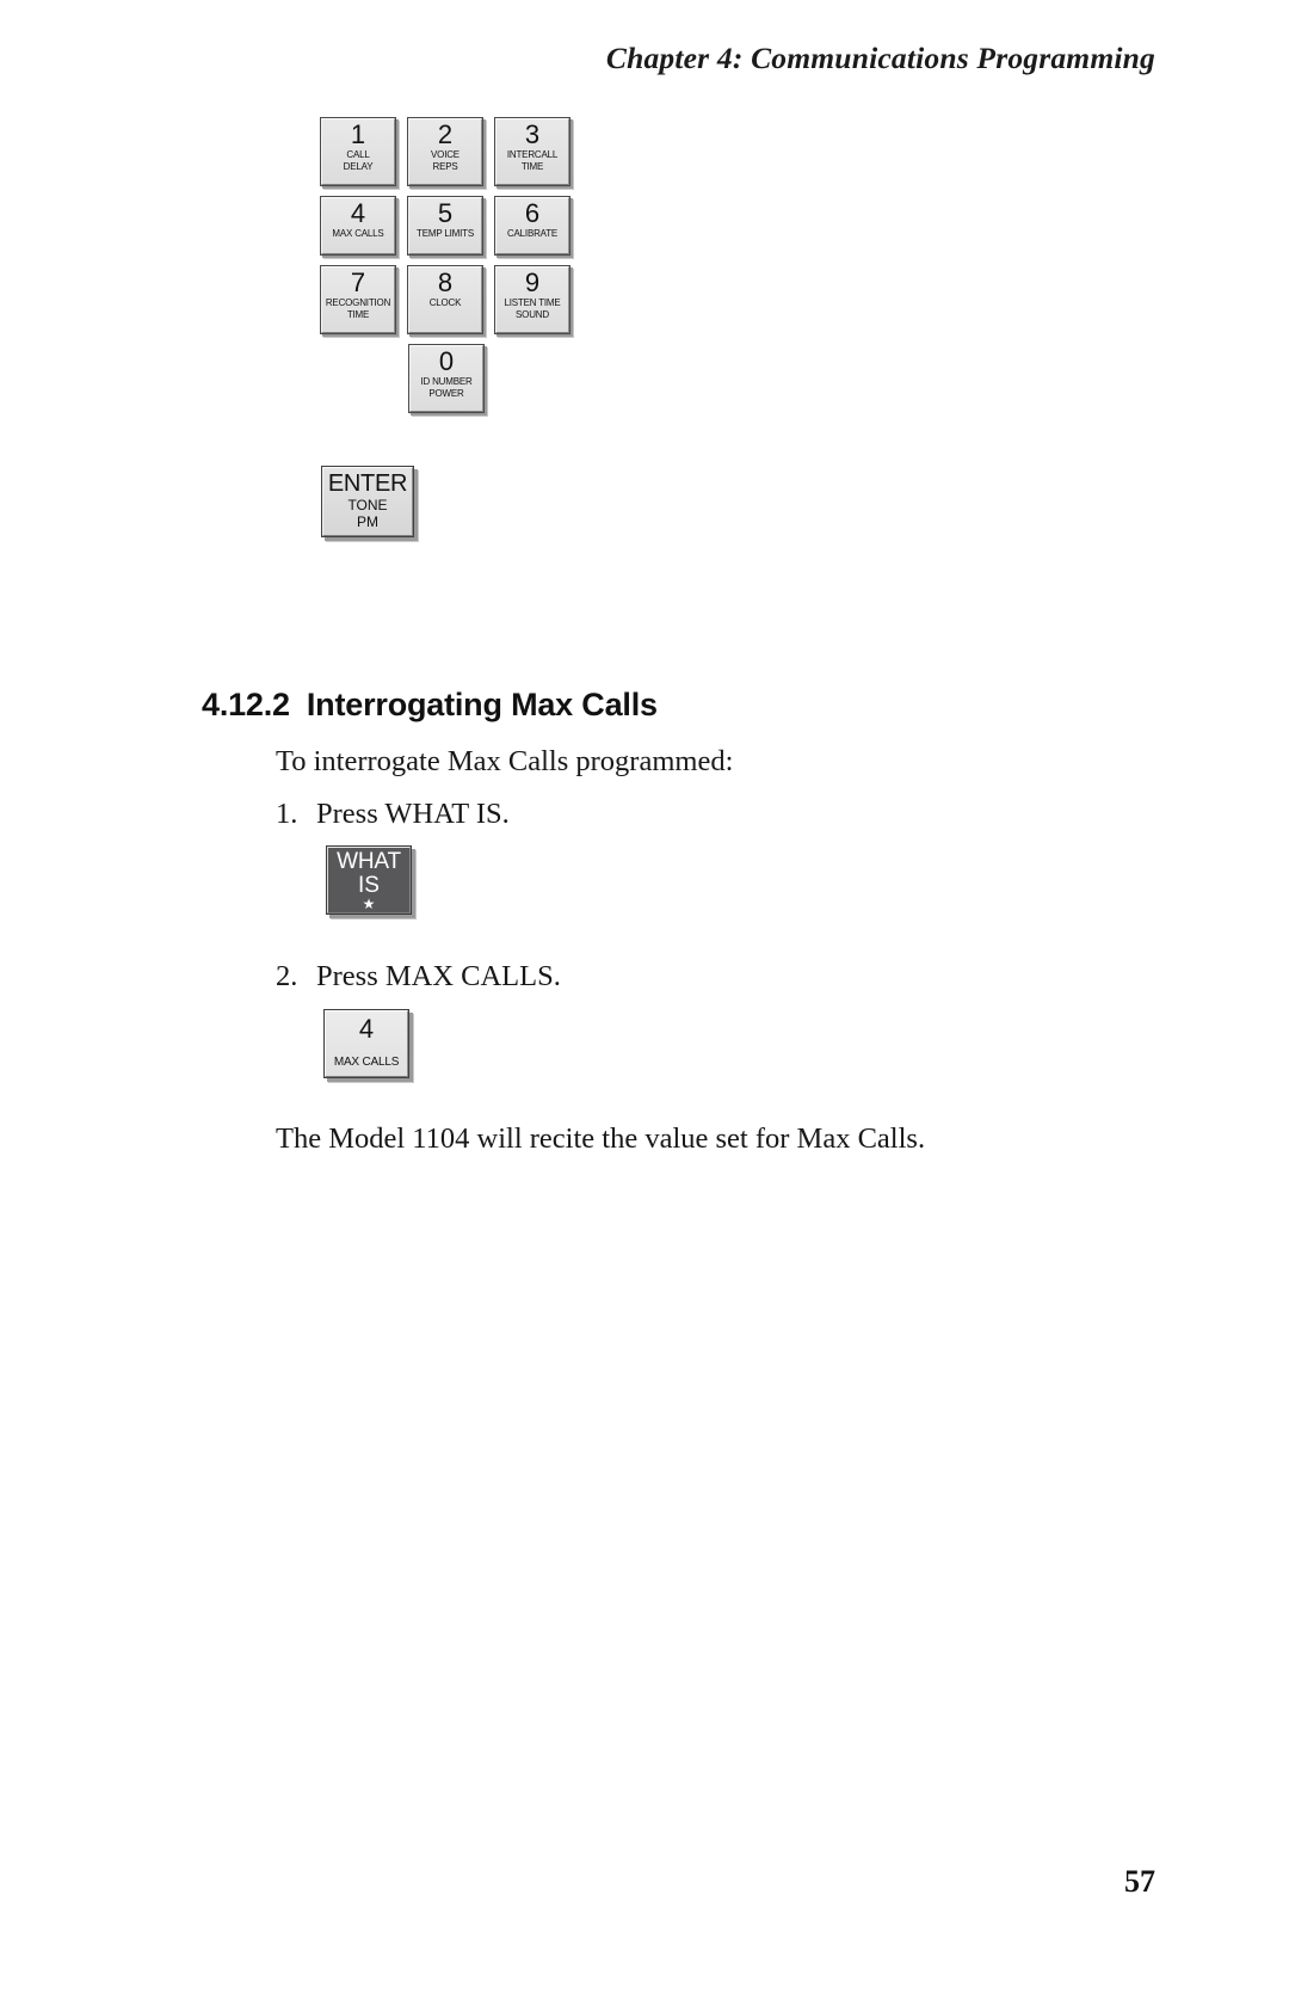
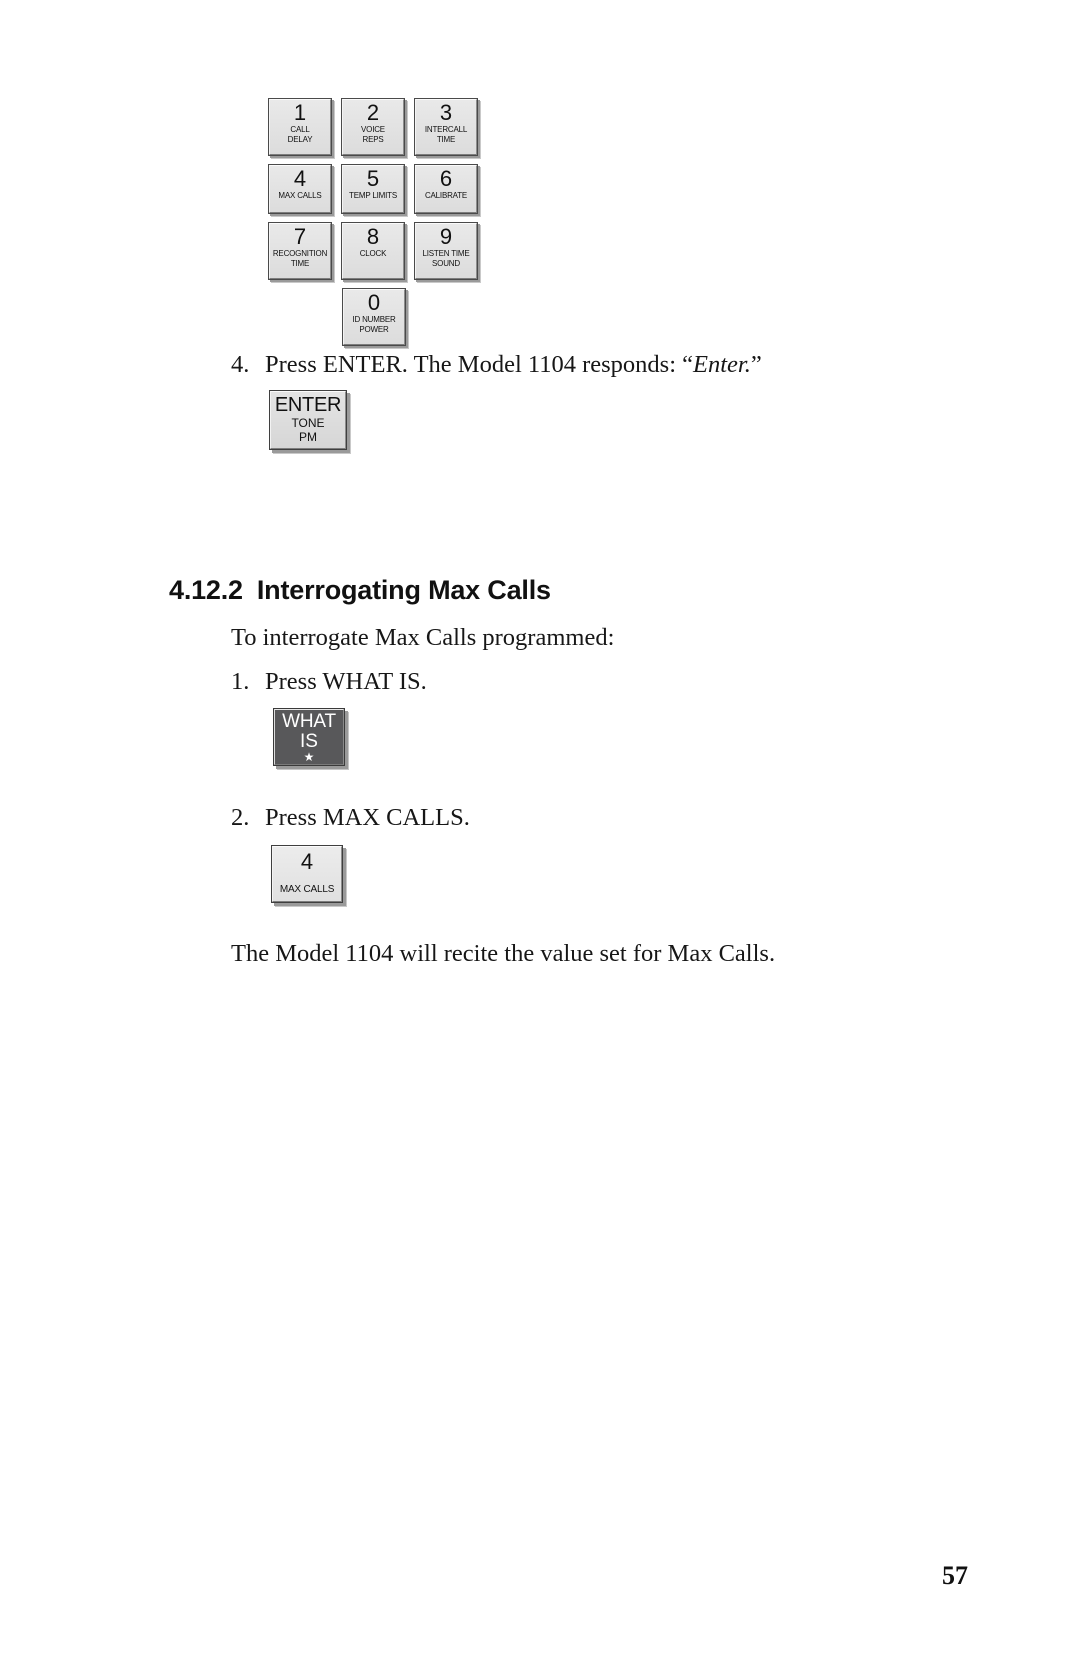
- Chapter 4: Communications Programming
  1
  CALL
  DELAY
  2
  VOICE
  REPS
  3
  INTERCALL
  TIME
  4
  MAX CALLS
  5
  TEMP LIMITS
  6
  CALIBRATE
  7
  RECOGNITION
  TIME
  8
  CLOCK
  9
  LISTEN TIME
  SOUND
  0
  ID NUMBER
  POWER
+ 4. Press ENTER. The Model 1104 responds: “Enter.”
  ENTER
  TONE
  PM
  4.12.2 Interrogating Max Calls
  To interrogate Max Calls programmed:
  1. Press WHAT IS.
  WHAT
  IS
  ★
  2. Press MAX CALLS.
  4
  MAX CALLS
  The Model 1104 will recite the value set for Max Calls.
  57
